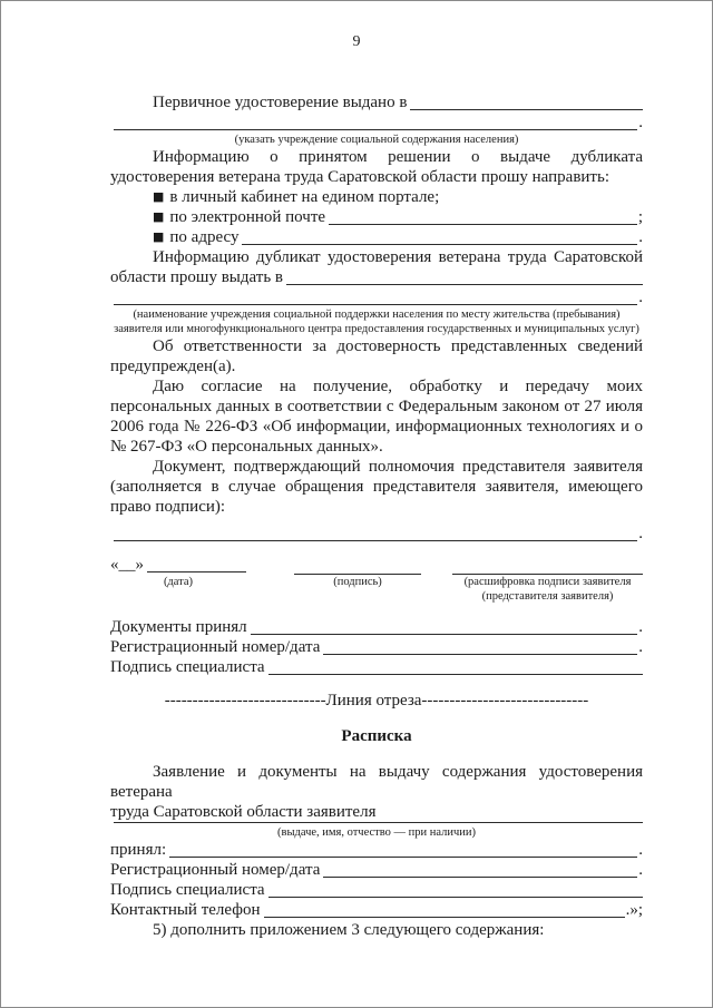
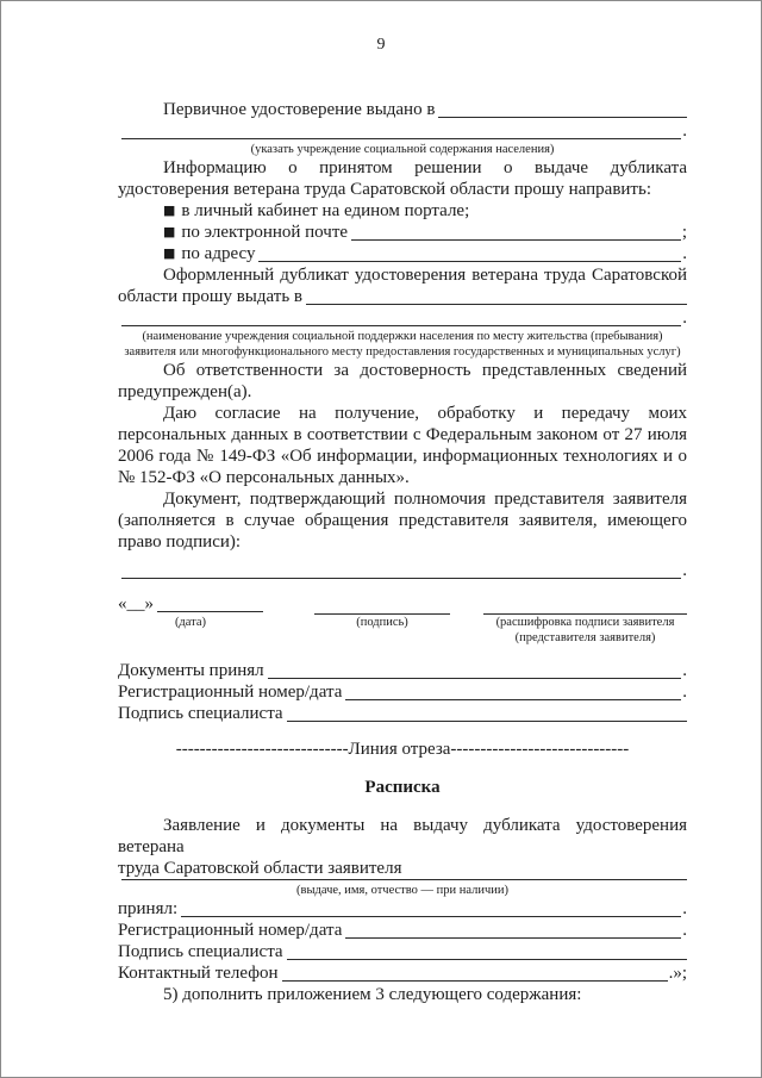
  9
  Первичное удостоверение выдано в
  .
  (указать учреждение социальной содержания населения)
  Информацию о принятом решении о выдаче дубликата
  удостоверения ветерана труда Саратовской области прошу направить:
  ■
  в личный кабинет на едином портале;
  ■
  по электронной почте
  ;
  ■
  по адресу
  .
- Информацию дубликат удостоверения ветерана труда Саратовской
+ Оформленный дубликат удостоверения ветерана труда Саратовской
  области прошу выдать в
  .
  (наименование учреждения социальной поддержки населения по месту жительства (пребывания)
- заявителя или многофункционального центра предоставления государственных и муниципальных услуг)
+ заявителя или многофункционального месту предоставления государственных и муниципальных услуг)
  Об ответственности за достоверность представленных сведений
  предупрежден(а).
  Даю согласие на получение, обработку и передачу моих
  персональных данных в соответствии с Федеральным законом от 27 июля
- 2006 года № 226-ФЗ «Об информации, информационных технологиях и о
+ 2006 года № 149-ФЗ «Об информации, информационных технологиях и о
- № 267-ФЗ «О персональных данных».
+ № 152-ФЗ «О персональных данных».
  Документ, подтверждающий полномочия представителя заявителя
  (заполняется в случае обращения представителя заявителя, имеющего
  право подписи):
  .
  «__»
  (дата)
  (подпись)
  (расшифровка подписи заявителя
  (представителя заявителя)
  Документы принял
  .
  Регистрационный номер/дата
  .
  Подпись специалиста
  -----------------------------Линия отреза------------------------------
  Расписка
- Заявление и документы на выдачу содержания удостоверения ветерана
+ Заявление и документы на выдачу дубликата удостоверения ветерана
  труда Саратовской области заявителя
  (выдаче, имя, отчество — при наличии)
  принял:
  .
  Регистрационный номер/дата
  .
  Подпись специалиста
  Контактный телефон
  .»;
  5) дополнить приложением 3 следующего содержания:
